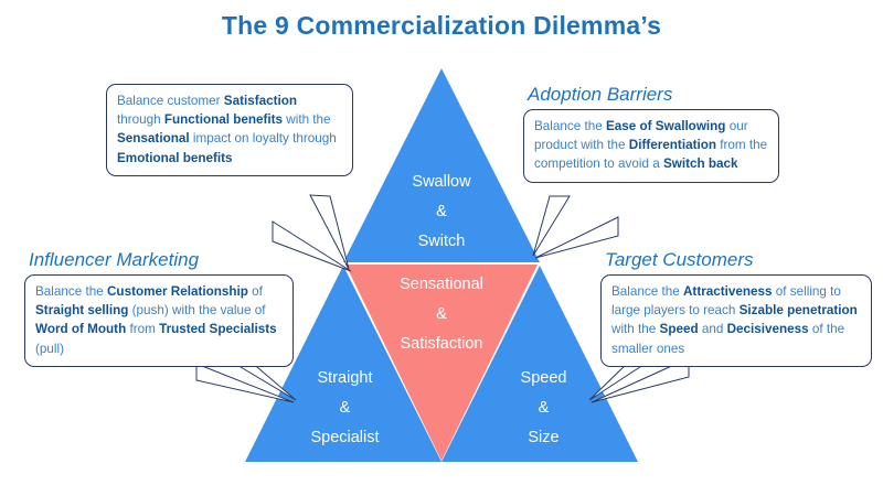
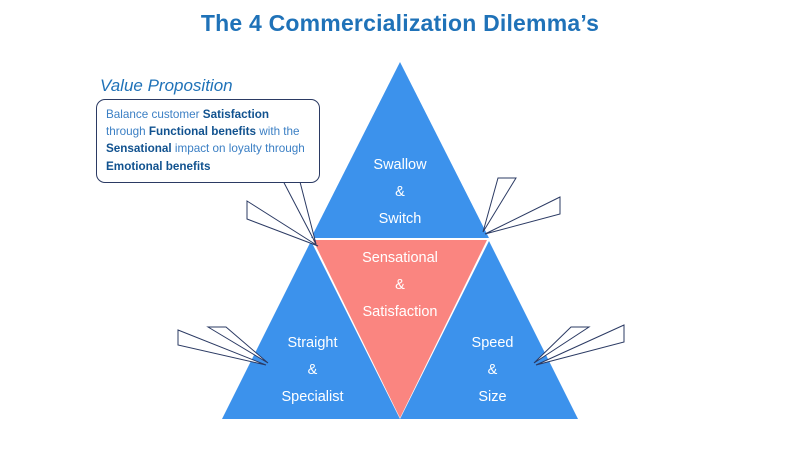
- The 9 Commercialization Dilemma’s
+ The 4 Commercialization Dilemma’s
  Swallow
  &
  Switch
  Sensational
  &
  Satisfaction
  Straight
  &
  Specialist
  Speed
  &
  Size
+ Value Proposition
  Balance customer Satisfaction through Functional benefits with the Sensational impact on loyalty through Emotional benefits
- Adoption Barriers
- Balance the Ease of Swallowing our product with the Differentiation from the competition to avoid a Switch back
- Influencer Marketing
- Balance the Customer Relationship of Straight selling (push) with the value of Word of Mouth from Trusted Specialists (pull)
- Target Customers
- Balance the Attractiveness of selling to large players to reach Sizable penetration with the Speed and Decisiveness of the smaller ones
